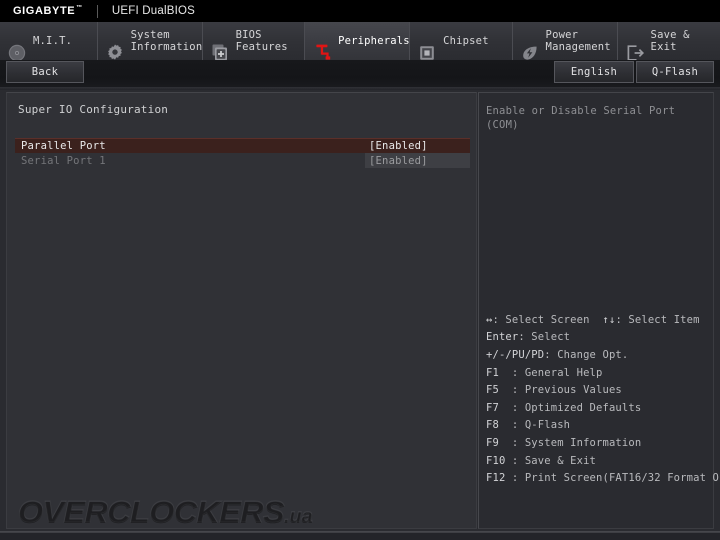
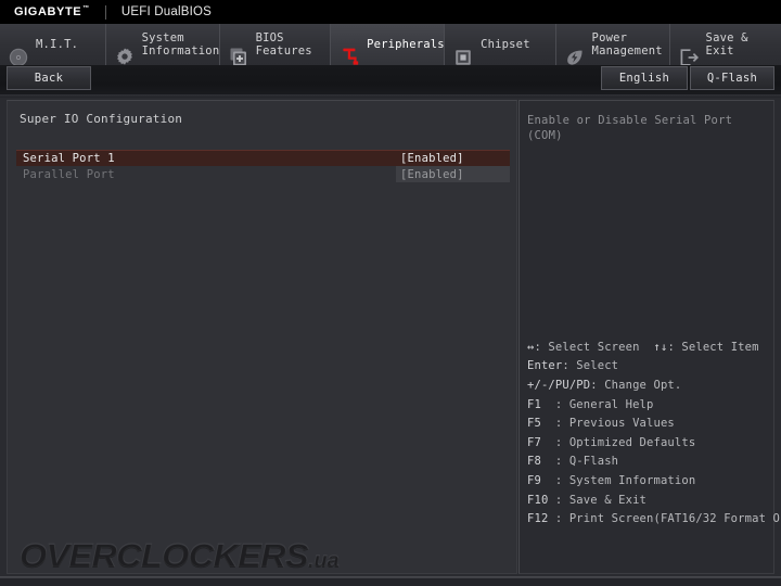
  GIGABYTE
  UEFI DualBIOS
  M.I.T.
  System
  Information
  BIOS
  Features
  Peripherals
  Chipset
  Power
  Management
  Save & Exit
  Back
  English
  Q-Flash
  Super IO Configuration
- Parallel Port
+ Serial Port 1
  [Enabled]
- Serial Port 1
+ Parallel Port
  [Enabled]
  Enable or Disable Serial Port (COM)
  ↔
  : Select Screen
  ↑↓
  : Select Item
  Enter
  : Select
  +/-/PU/PD
  : Change Opt.
  F1
  : General Help
  F5
  : Previous Values
  F7
  : Optimized Defaults
  F8
  : Q-Flash
  F9
  : System Information
  F10
  : Save & Exit
  F12
  : Print Screen(FAT16/32 Format O
  OVERCLOCKERS.ua
